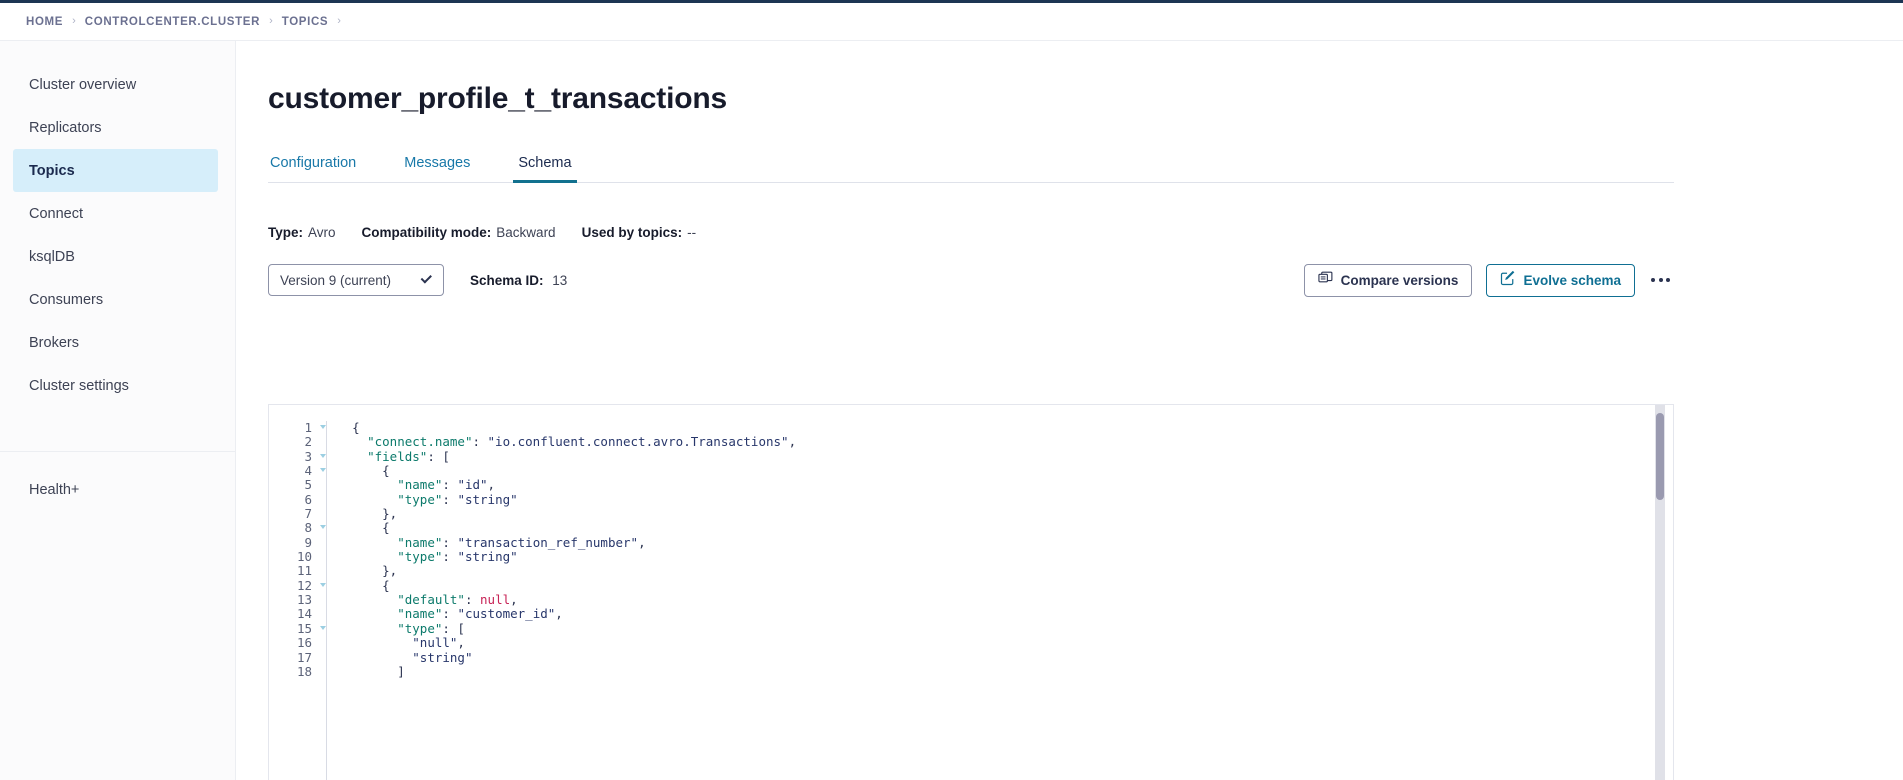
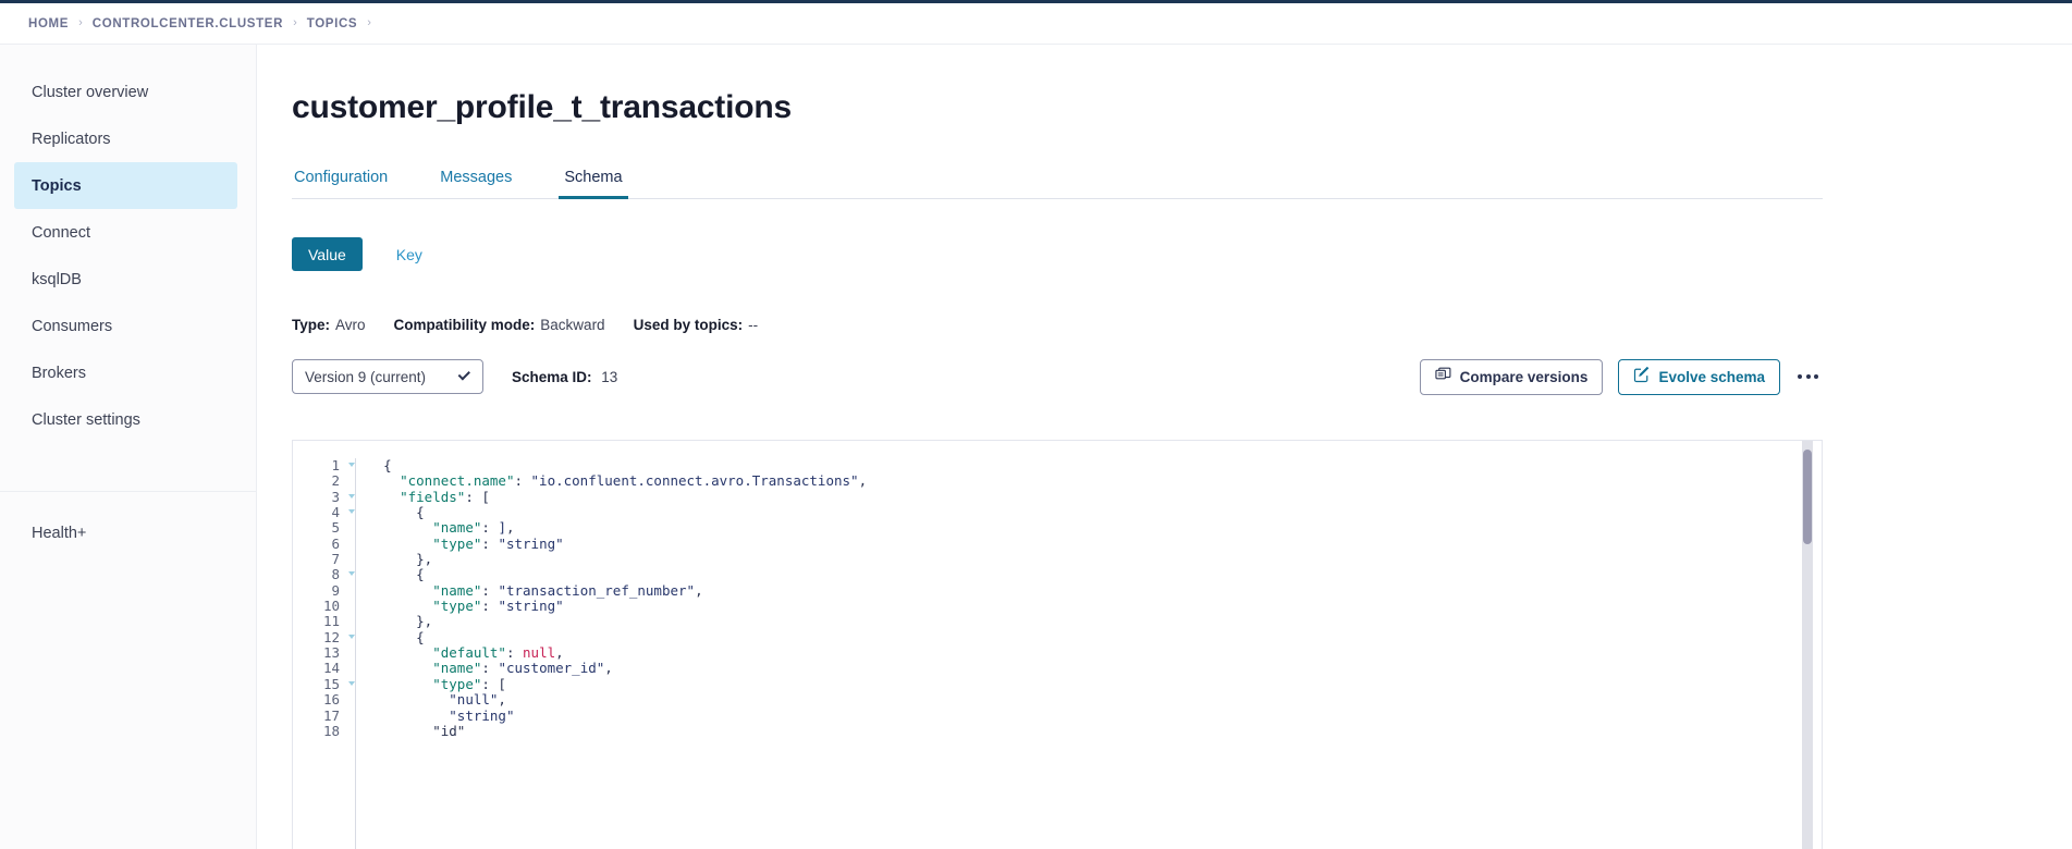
  HOME
  ›
  CONTROLCENTER.CLUSTER
  ›
  TOPICS
  ›
  Cluster overview
  Replicators
  Topics
  Connect
  ksqlDB
  Consumers
  Brokers
  Cluster settings
  Health+
  customer_profile_t_transactions
  Configuration
  Messages
  Schema
+ Value
+ Key
  Type:
  Avro
  Compatibility mode:
  Backward
  Used by topics:
  --
  Version 9 (current)
  Schema ID: 13
  Compare versions
  Evolve schema
  1
  2
  3
  4
  5
  6
  7
  8
  9
  10
  11
  12
  13
  14
  15
  16
  17
  18
  {
  "connect.name": "io.confluent.connect.avro.Transactions",
  "fields": [
  {
- "name": "id",
+ "name": ],
  "type": "string"
  },
  {
  "name": "transaction_ref_number",
  "type": "string"
  },
  {
  "default": null,
  "name": "customer_id",
  "type": [
  "null",
  "string"
- ]
+ "id"
